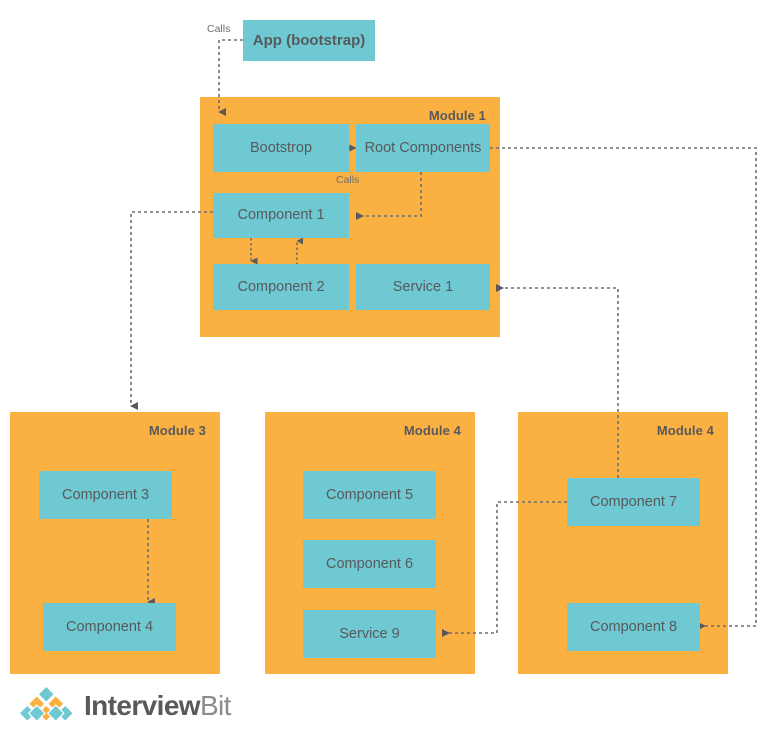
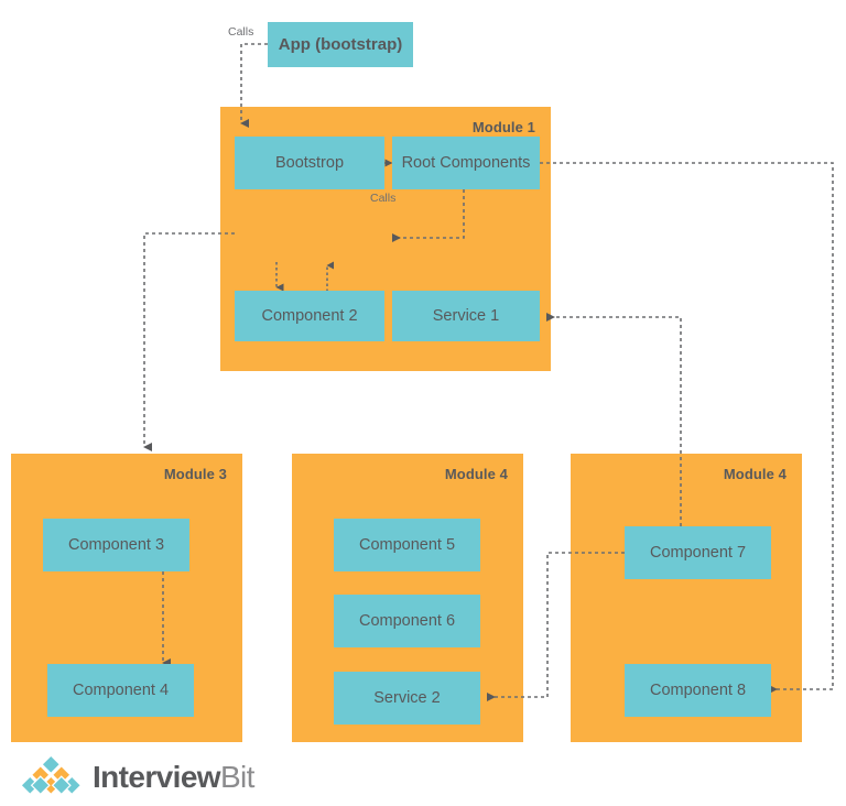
  App (bootstrap)
  Calls
  Module 1
  Bootstrop
  Root Components
  Calls
- Component 1
  Component 2
  Service 1
  Module 3
  Component 3
  Component 4
  Module 4
  Component 5
  Component 6
- Service 9
+ Service 2
  Module 4
  Component 7
  Component 8
  InterviewBit
